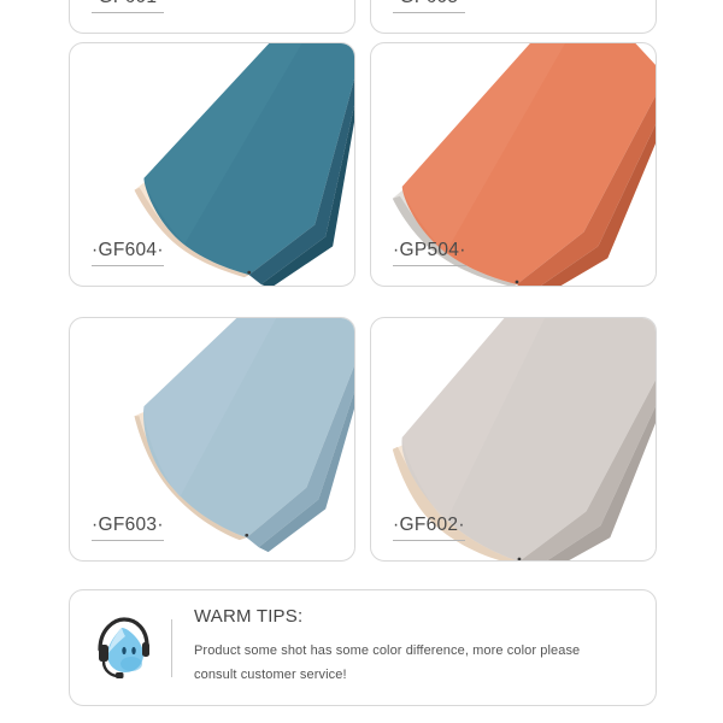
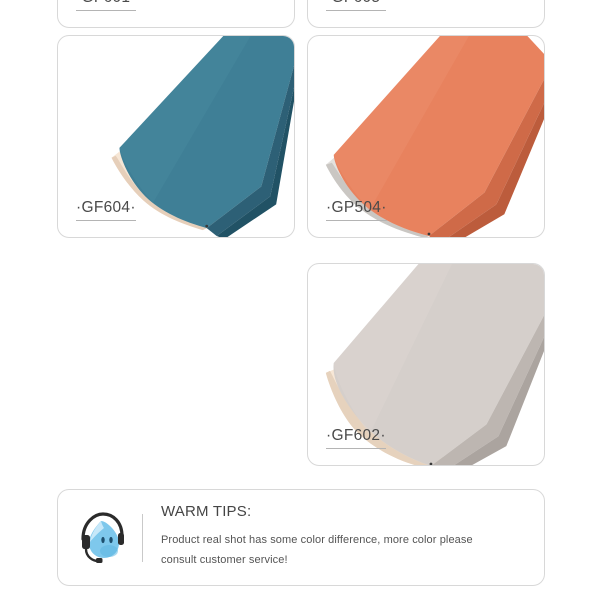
  ·GF604·
  ·GP504·
- ·GF603·
  ·GF602·
  WARM TIPS:
- Product some shot has some color difference, more color please
+ Product real shot has some color difference, more color please
  consult customer service!
